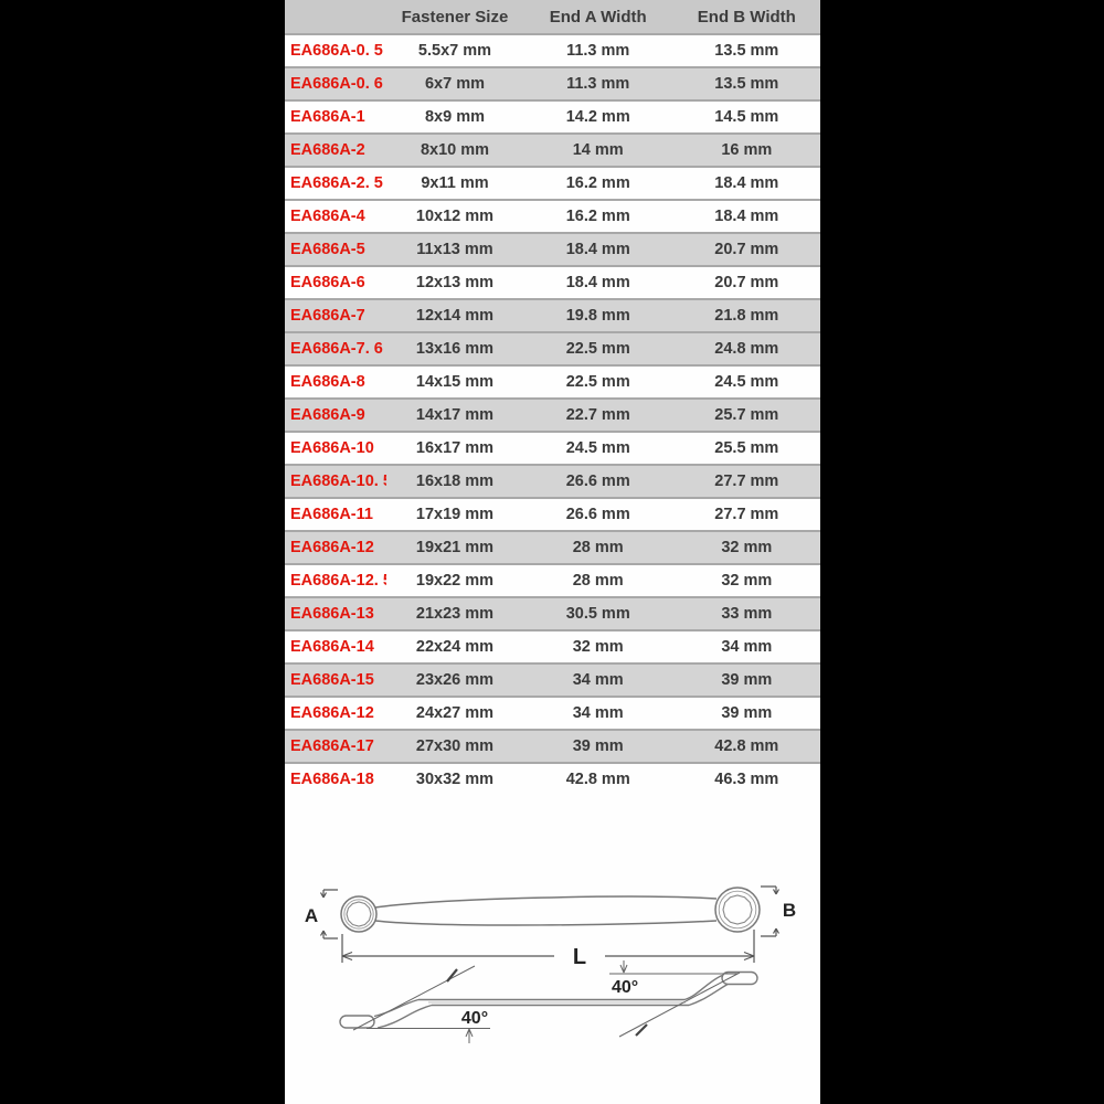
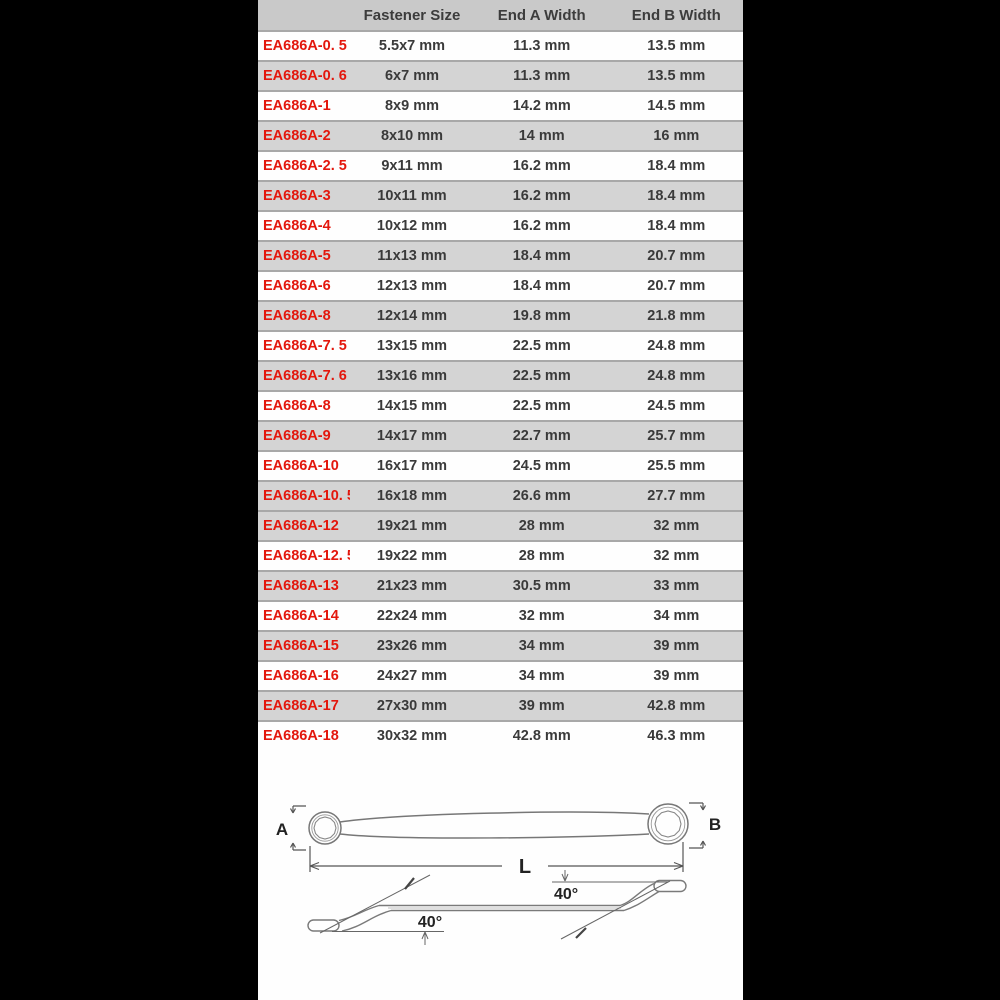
  	Fastener Size	End A Width	End B Width
  EA686A-0. 5	5.5x7 mm	11.3 mm	13.5 mm
  EA686A-0. 6	6x7 mm	11.3 mm	13.5 mm
  EA686A-1	8x9 mm	14.2 mm	14.5 mm
  EA686A-2	8x10 mm	14 mm	16 mm
  EA686A-2. 5	9x11 mm	16.2 mm	18.4 mm
+ EA686A-3	10x11 mm	16.2 mm	18.4 mm
  EA686A-4	10x12 mm	16.2 mm	18.4 mm
  EA686A-5	11x13 mm	18.4 mm	20.7 mm
  EA686A-6	12x13 mm	18.4 mm	20.7 mm
- EA686A-7	12x14 mm	19.8 mm	21.8 mm
+ EA686A-8	12x14 mm	19.8 mm	21.8 mm
+ EA686A-7. 5	13x15 mm	22.5 mm	24.8 mm
  EA686A-7. 6	13x16 mm	22.5 mm	24.8 mm
  EA686A-8	14x15 mm	22.5 mm	24.5 mm
  EA686A-9	14x17 mm	22.7 mm	25.7 mm
  EA686A-10	16x17 mm	24.5 mm	25.5 mm
  EA686A-10.	16x18 mm	26.6 mm	27.7 mm
- EA686A-11	17x19 mm	26.6 mm	27.7 mm
  EA686A-12	19x21 mm	28 mm	32 mm
  EA686A-12.	19x22 mm	28 mm	32 mm
  EA686A-13	21x23 mm	30.5 mm	33 mm
  EA686A-14	22x24 mm	32 mm	34 mm
  EA686A-15	23x26 mm	34 mm	39 mm
- EA686A-12	24x27 mm	34 mm	39 mm
+ EA686A-16	24x27 mm	34 mm	39 mm
  EA686A-17	27x30 mm	39 mm	42.8 mm
  EA686A-18	30x32 mm	42.8 mm	46.3 mm
  A
  B
  L
  40°
  40°
